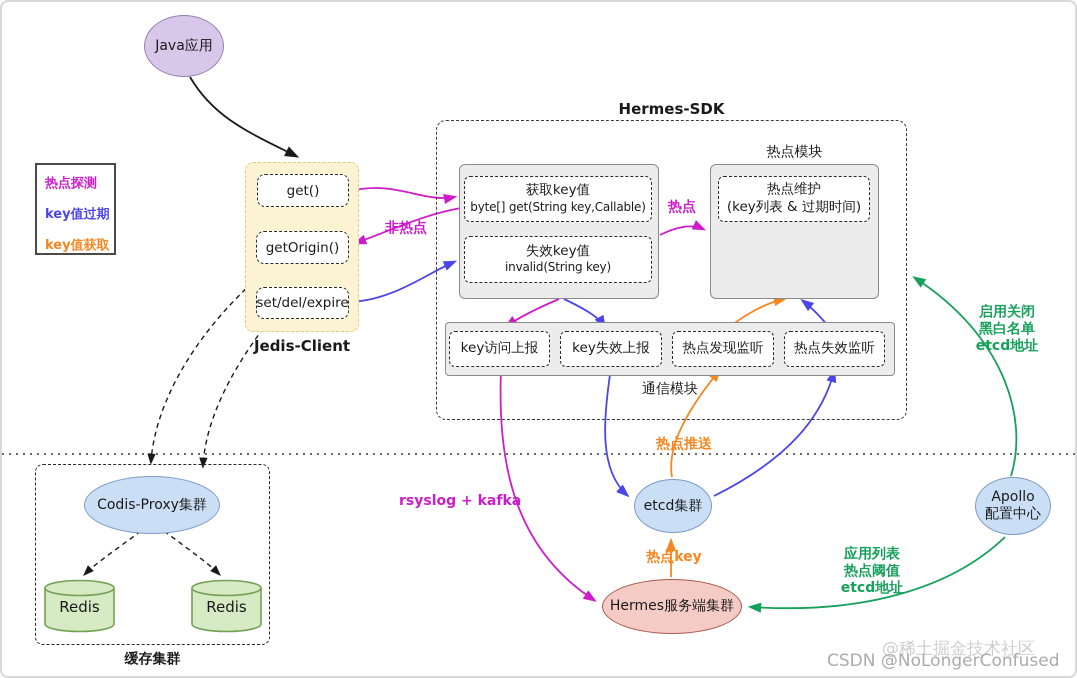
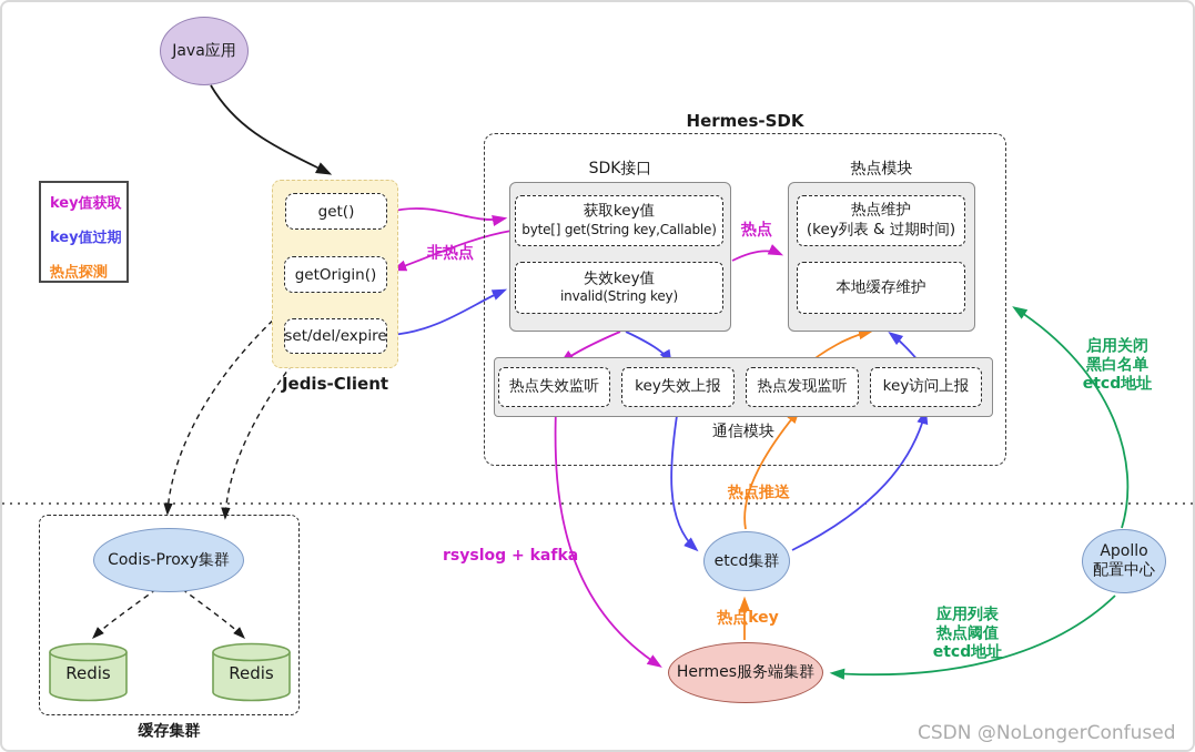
  Java应用
- 热点探测
+ key值获取
  key值过期
- key值获取
+ 热点探测
  get()
  getOrigin()
  set/del/expire
  Jedis-Client
  Hermes-SDK
+ SDK接口
  获取key值
  byte[] get(String key,Callable)
  失效key值
  invalid(String key)
  热点模块
  热点维护
  (key列表 & 过期时间)
+ 本地缓存维护
- key访问上报
+ 热点失效监听
  key失效上报
  热点发现监听
- 热点失效监听
+ key访问上报
  通信模块
  Codis-Proxy集群
  Redis
  Redis
  缓存集群
  etcd集群
  Hermes服务端集群
  Apollo
  配置中心
  非热点
  热点
  热点推送
  热点key
  rsyslog + kafka
  启用关闭
  黑白名单
  etcd地址
  应用列表
  热点阈值
  etcd地址
- @稀土掘金技术社区
  CSDN @NoLongerConfused
